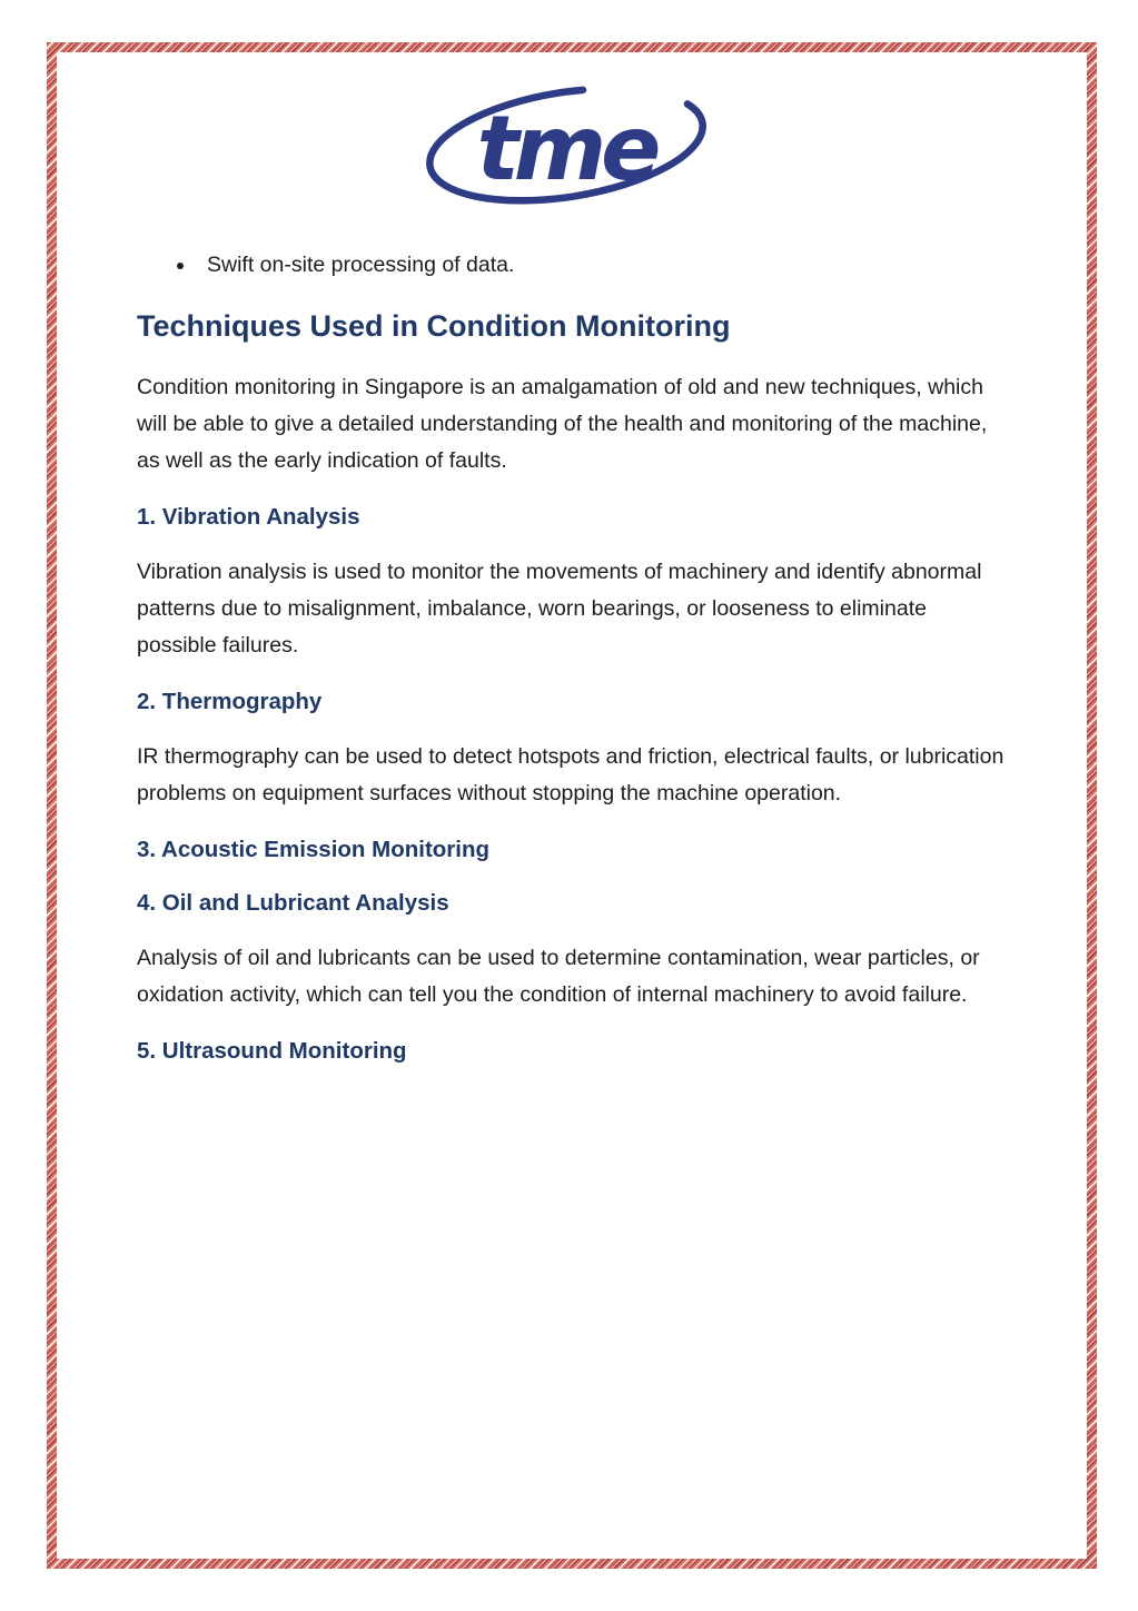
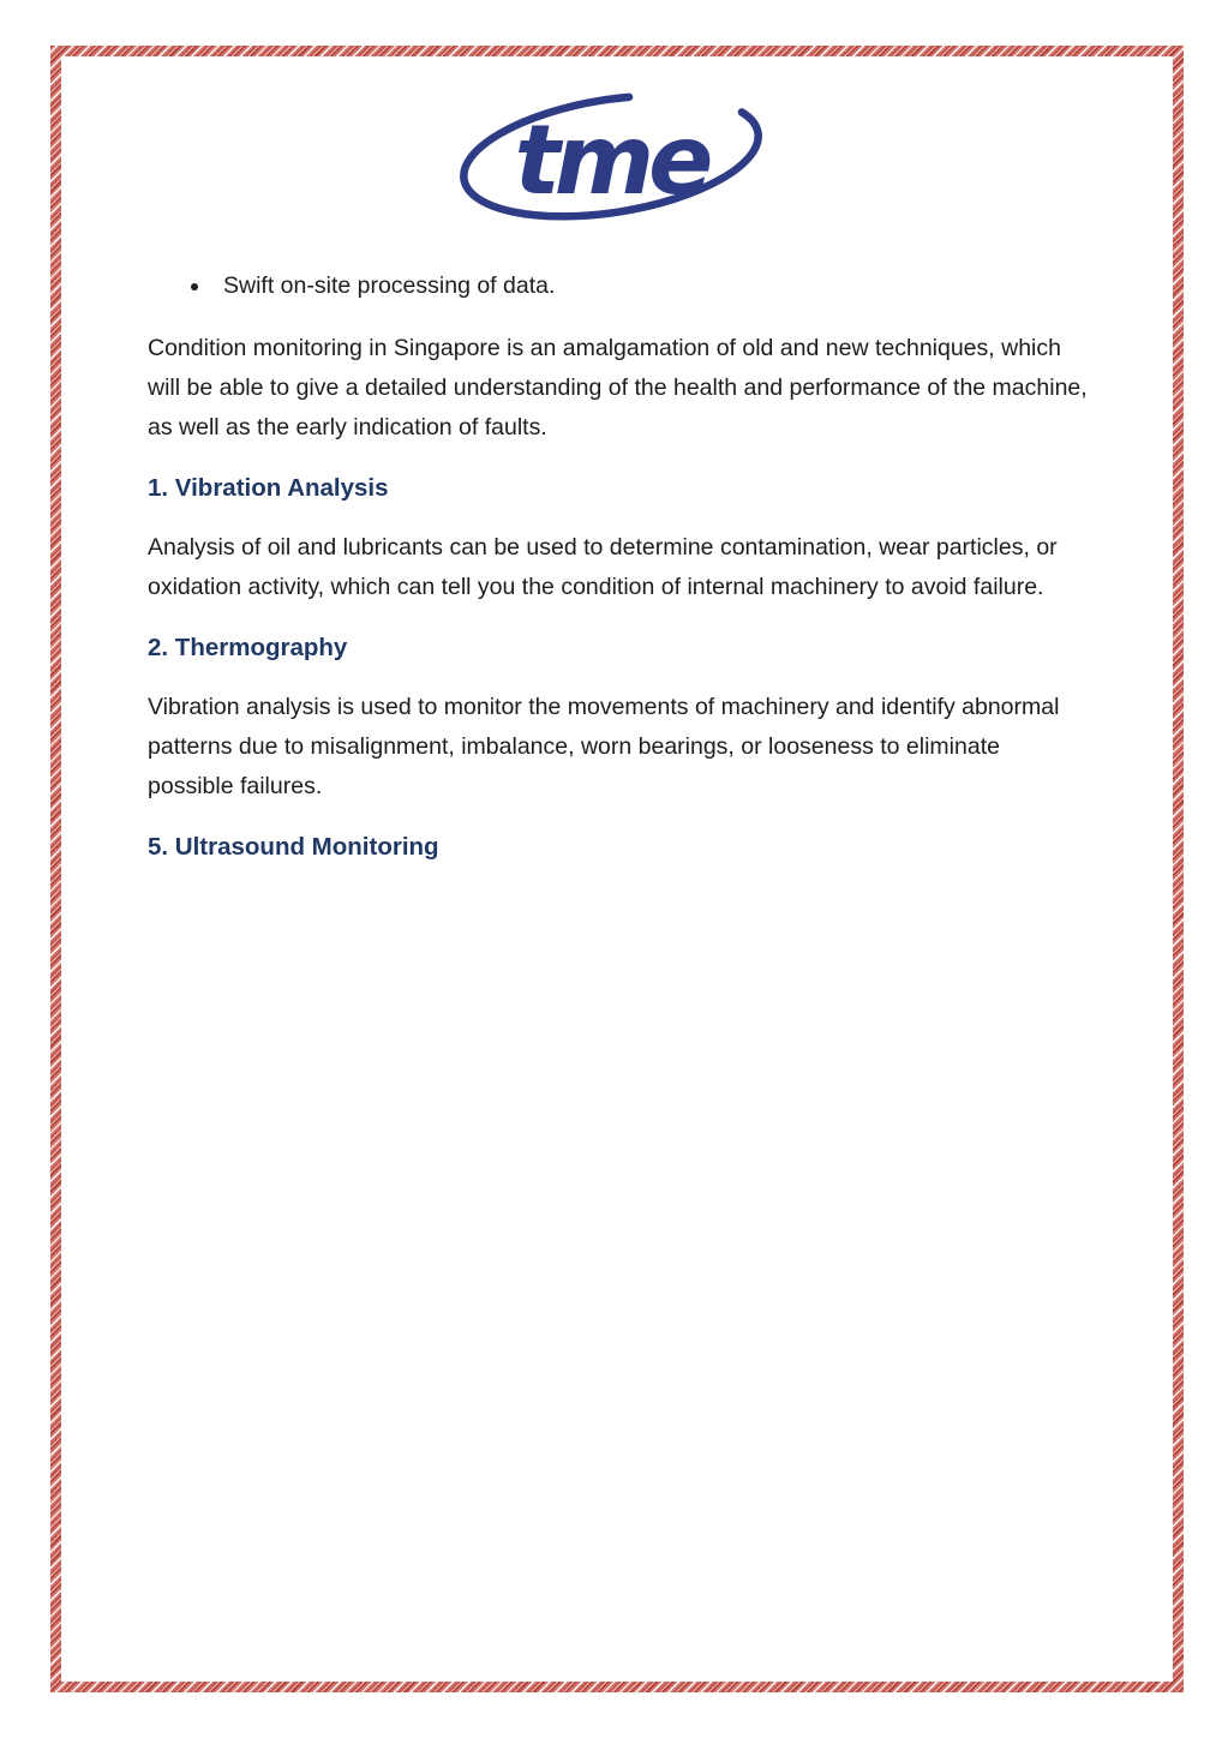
  tme
  Swift on-site processing of data.
- Techniques Used in Condition Monitoring
- Condition monitoring in Singapore is an amalgamation of old and new techniques, which will be able to give a detailed understanding of the health and monitoring of the machine, as well as the early indication of faults.
+ Condition monitoring in Singapore is an amalgamation of old and new techniques, which will be able to give a detailed understanding of the health and performance of the machine, as well as the early indication of faults.
  1. Vibration Analysis
- Vibration analysis is used to monitor the movements of machinery and identify abnormal patterns due to misalignment, imbalance, worn bearings, or looseness to eliminate possible failures.
+ Analysis of oil and lubricants can be used to determine contamination, wear particles, or oxidation activity, which can tell you the condition of internal machinery to avoid failure.
  2. Thermography
- IR thermography can be used to detect hotspots and friction, electrical faults, or lubrication problems on equipment surfaces without stopping the machine operation.
- 3. Acoustic Emission Monitoring
- 4. Oil and Lubricant Analysis
- Analysis of oil and lubricants can be used to determine contamination, wear particles, or oxidation activity, which can tell you the condition of internal machinery to avoid failure.
+ Vibration analysis is used to monitor the movements of machinery and identify abnormal patterns due to misalignment, imbalance, worn bearings, or looseness to eliminate possible failures.
  5. Ultrasound Monitoring
